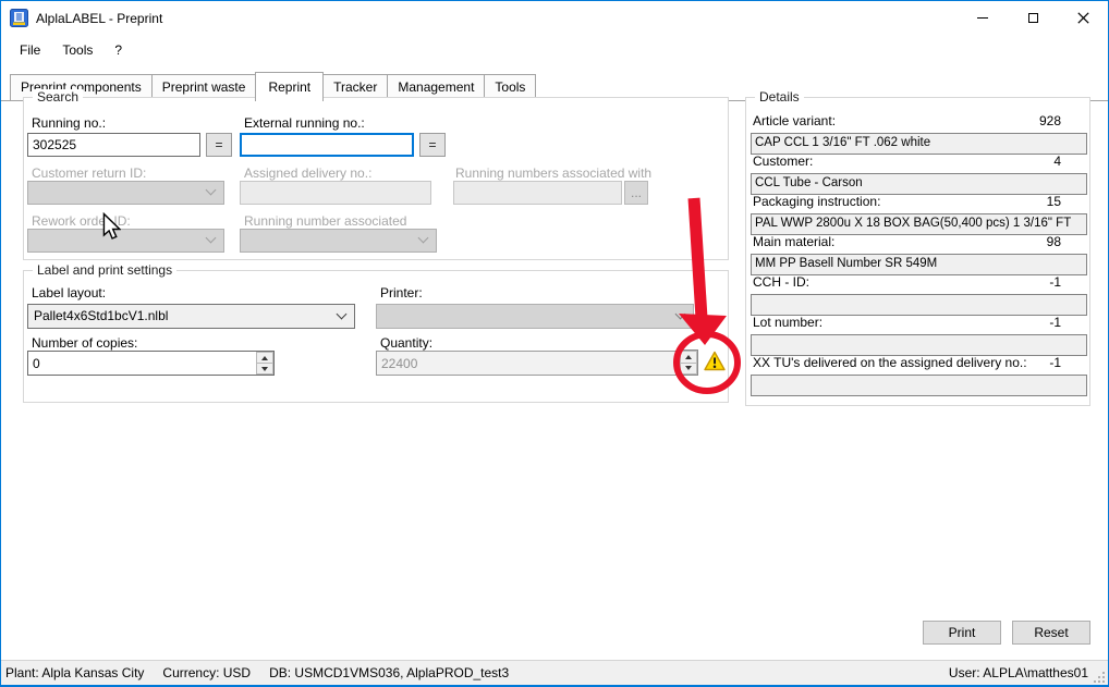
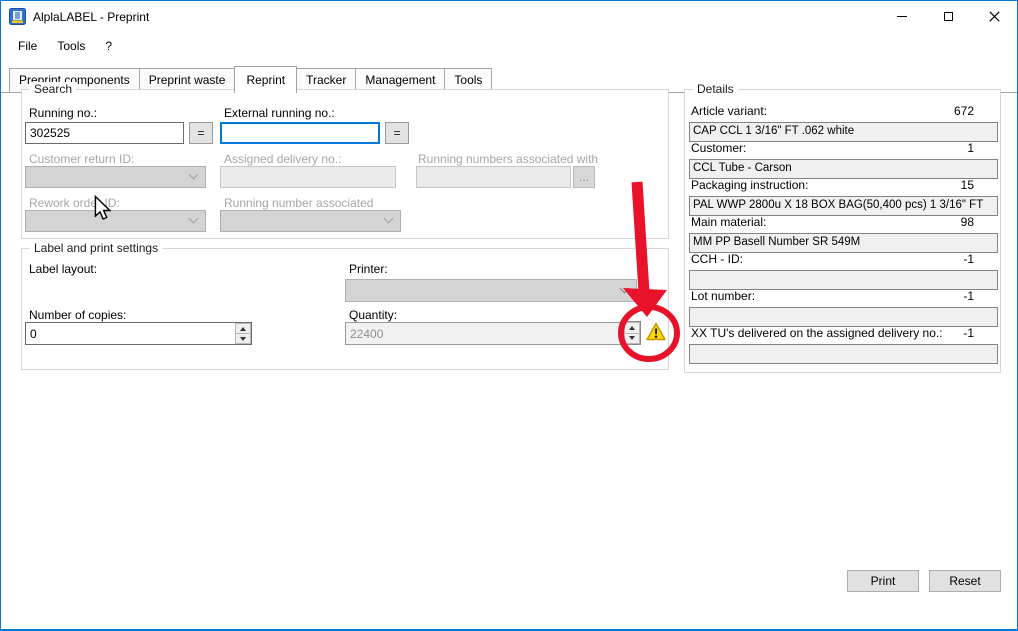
  AlplaLABEL - Preprint
  File
  Tools
  ?
  Preprint components
  Preprint waste
  Reprint
  Tracker
  Management
  Tools
  Search
  Running no.:
  302525
  =
  External running no.:
  =
  Customer return ID:
  Assigned delivery no.:
  Running numbers associated with
  ...
  Rework orde ID:
  Running number associated
  Label and print settings
  Label layout:
- Pallet4x6Std1bcV1.nlbl
  Printer:
  Number of copies:
  0
  Quantity:
  22400
  Details
  Article variant:
- 928
+ 672
  CAP CCL 1 3/16" FT .062 white
  Customer:
- 4
+ 1
  CCL Tube - Carson
  Packaging instruction:
  15
  PAL WWP 2800u X 18 BOX BAG(50,400 pcs) 1 3/16" FT
  Main material:
  98
  MM PP Basell Number SR 549M
  CCH - ID:
  -1
  Lot number:
  -1
  XX TU's delivered on the assigned delivery no.:
  -1
  Print
  Reset
- Plant: Alpla Kansas City
- Currency: USD
- DB: USMCD1VMS036, AlplaPROD_test3
- User: ALPLA\matthes01
